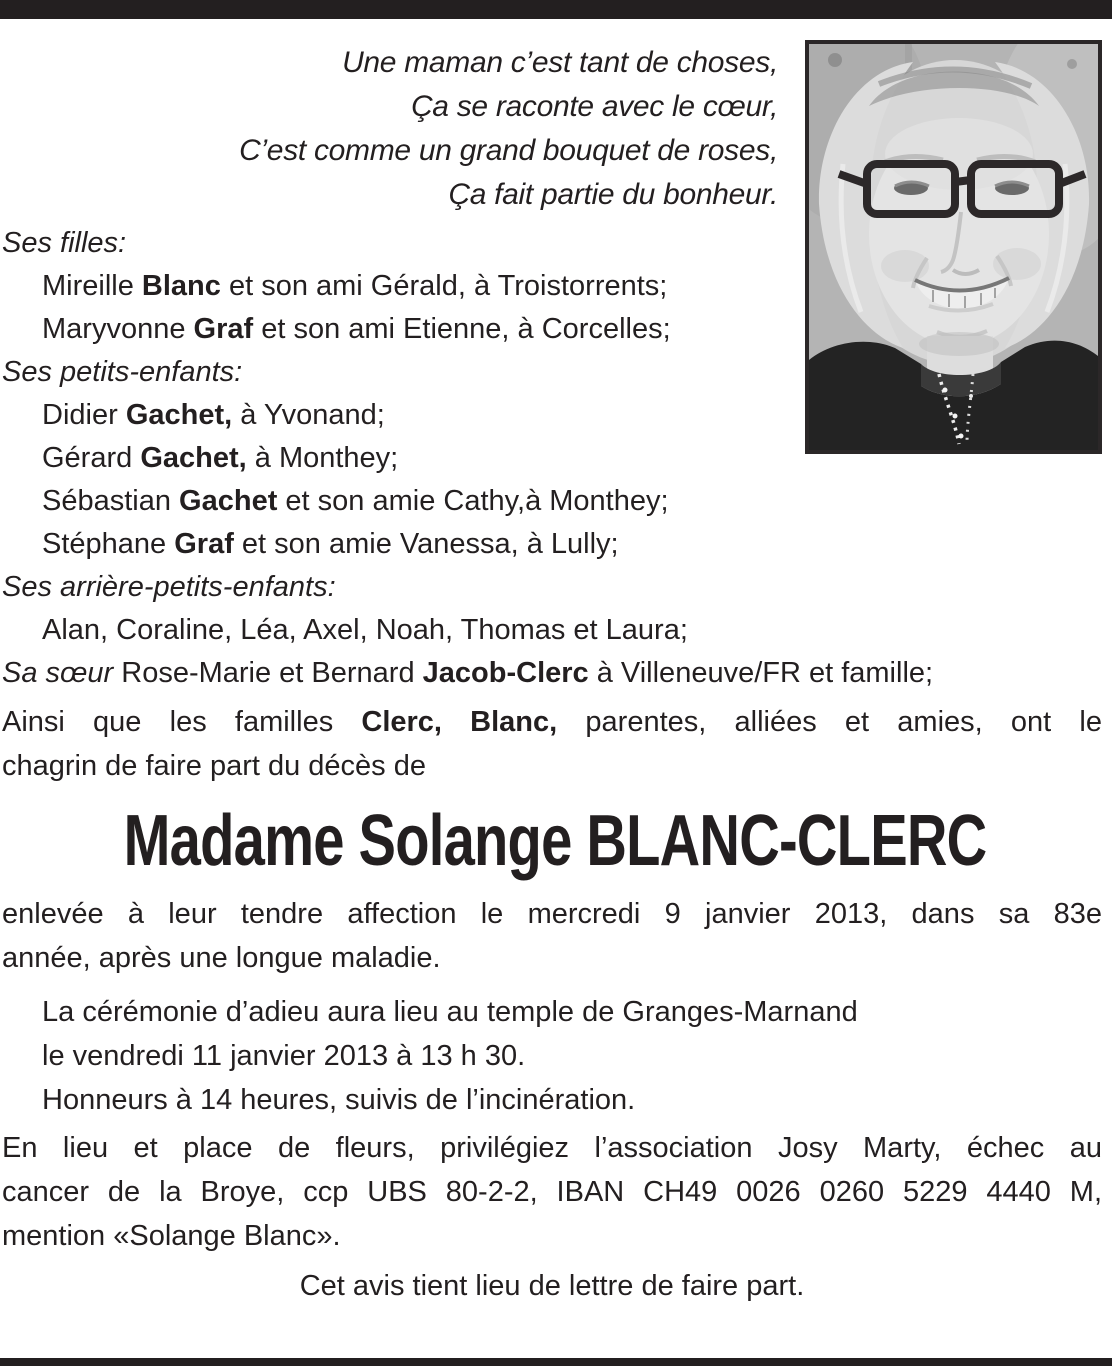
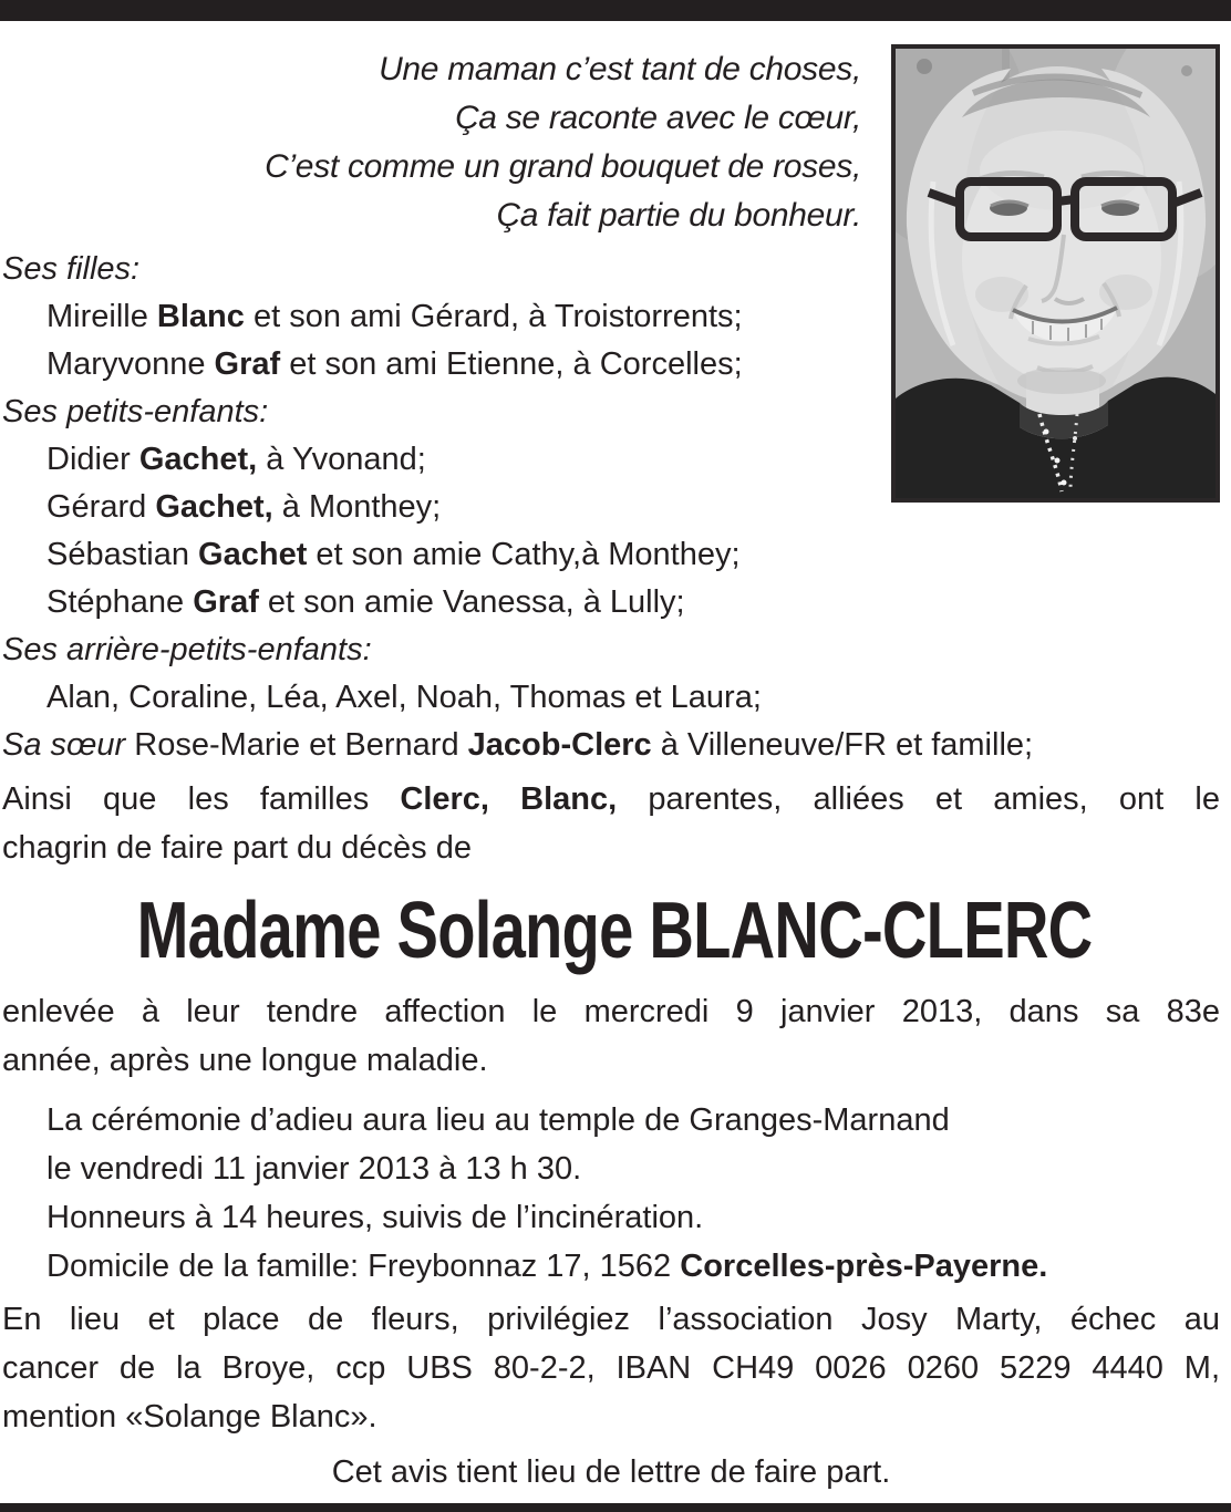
  Une maman c’est tant de choses,
  Ça se raconte avec le cœur,
  C’est comme un grand bouquet de roses,
  Ça fait partie du bonheur.
  Ses filles:
- Mireille Blanc et son ami Gérald, à Troistorrents;
+ Mireille Blanc et son ami Gérard, à Troistorrents;
  Maryvonne Graf et son ami Etienne, à Corcelles;
  Ses petits-enfants:
  Didier Gachet, à Yvonand;
  Gérard Gachet, à Monthey;
  Sébastian Gachet et son amie Cathy,à Monthey;
  Stéphane Graf et son amie Vanessa, à Lully;
  Ses arrière-petits-enfants:
  Alan, Coraline, Léa, Axel, Noah, Thomas et Laura;
  Sa sœur Rose-Marie et Bernard Jacob-Clerc à Villeneuve/FR et famille;
  Ainsi que les familles Clerc, Blanc, parentes, alliées et amies, ont le
  chagrin de faire part du décès de
  Madame Solange BLANC-CLERC
  enlevée à leur tendre affection le mercredi 9 janvier 2013, dans sa 83e
  année, après une longue maladie.
  La cérémonie d’adieu aura lieu au temple de Granges-Marnand
  le vendredi 11 janvier 2013 à 13 h 30.
  Honneurs à 14 heures, suivis de l’incinération.
+ Domicile de la famille: Freybonnaz 17, 1562 Corcelles-près-Payerne.
  En lieu et place de fleurs, privilégiez l’association Josy Marty, échec au
  cancer de la Broye, ccp UBS 80-2-2, IBAN CH49 0026 0260 5229 4440 M,
  mention «Solange Blanc».
  Cet avis tient lieu de lettre de faire part.
